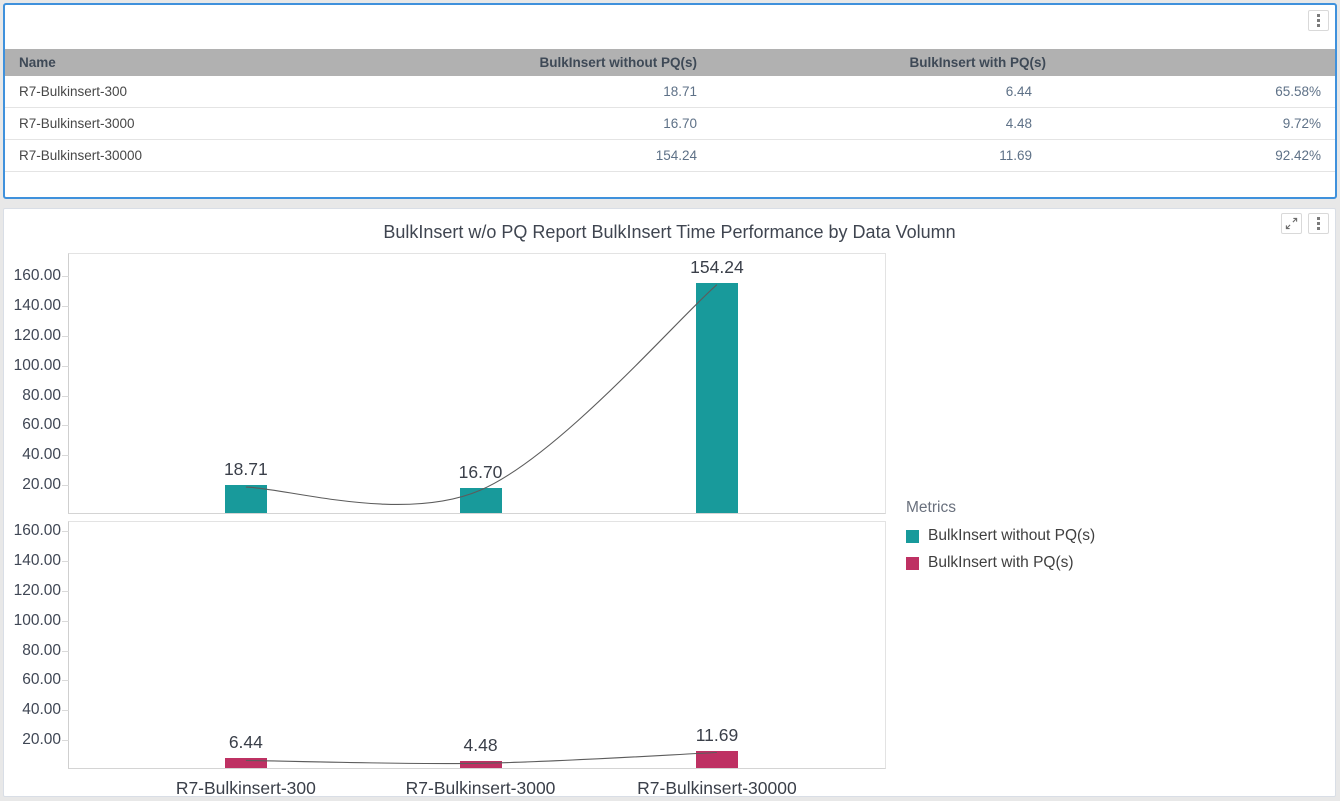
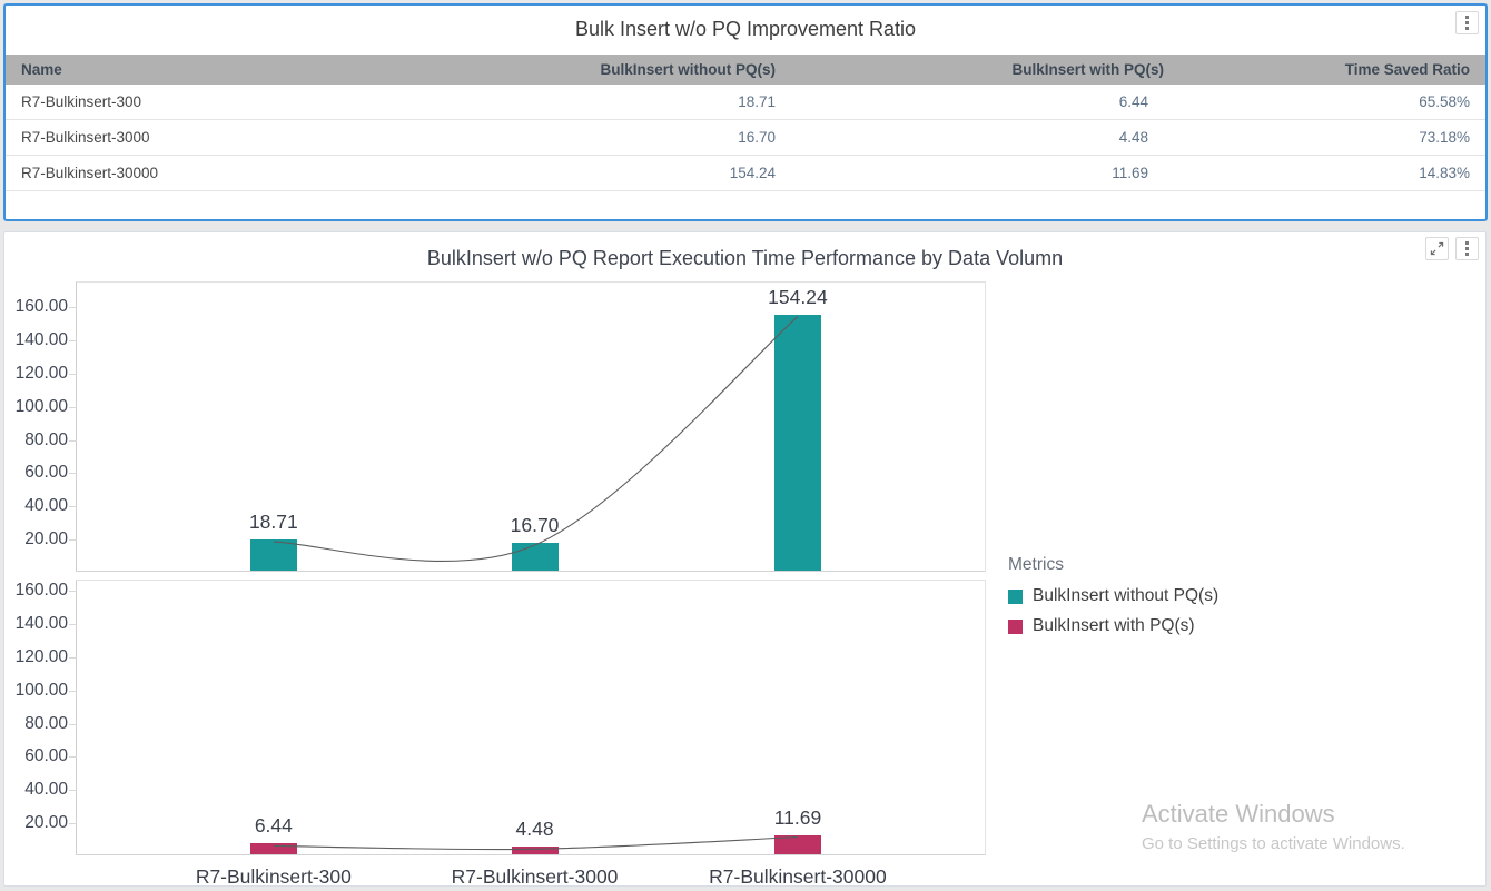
+ Bulk Insert w/o PQ Improvement Ratio
  Name
  BulkInsert without PQ(s)
  BulkInsert with PQ(s)
+ Time Saved Ratio
  R7-Bulkinsert-300
  18.71
  6.44
  65.58%
  R7-Bulkinsert-3000
  16.70
  4.48
- 9.72%
+ 73.18%
  R7-Bulkinsert-30000
  154.24
  11.69
- 92.42%
+ 14.83%
- BulkInsert w/o PQ Report BulkInsert Time Performance by Data Volumn
+ BulkInsert w/o PQ Report Execution Time Performance by Data Volumn
  160.00
  140.00
  120.00
  100.00
  80.00
  60.00
  40.00
  20.00
  18.71
  16.70
  154.24
  160.00
  140.00
  120.00
  100.00
  80.00
  60.00
  40.00
  20.00
  6.44
  4.48
  11.69
  R7-Bulkinsert-300
  R7-Bulkinsert-3000
  R7-Bulkinsert-30000
  Metrics
  BulkInsert without PQ(s)
  BulkInsert with PQ(s)
+ Activate Windows
+ Go to Settings to activate Windows.
